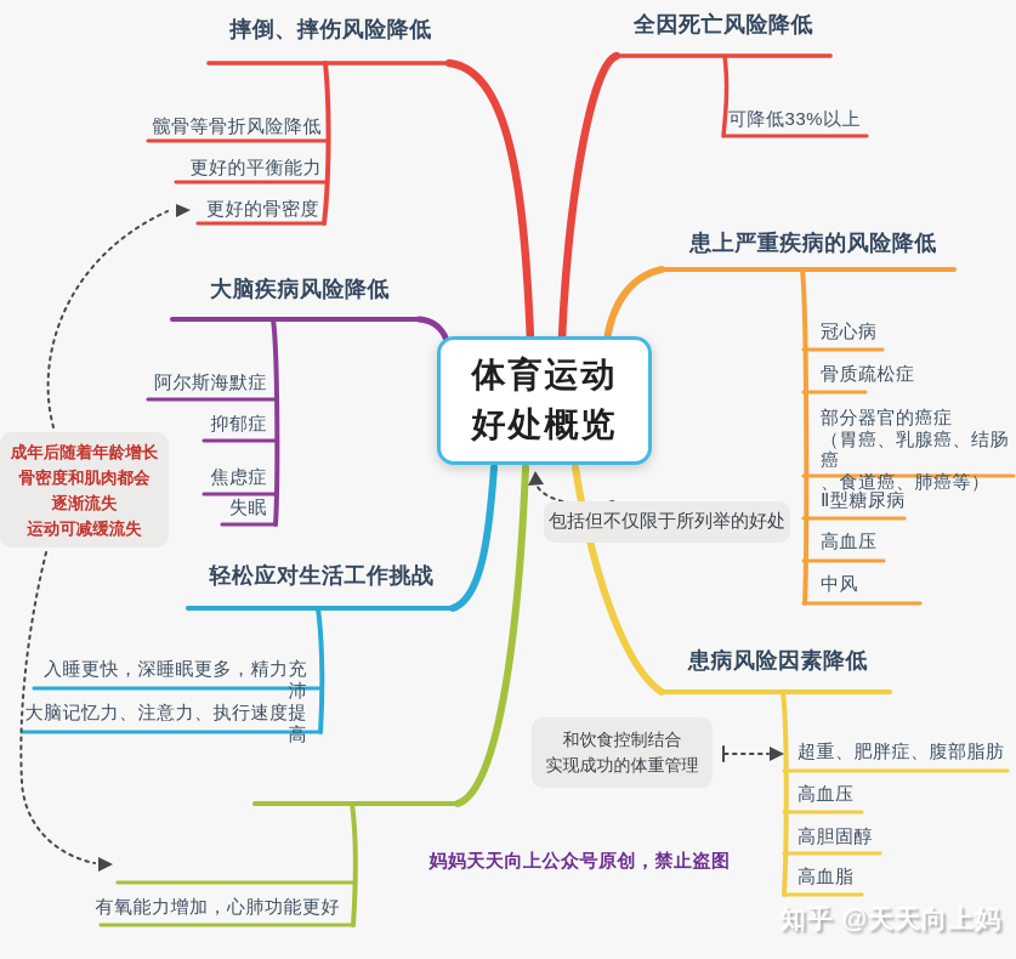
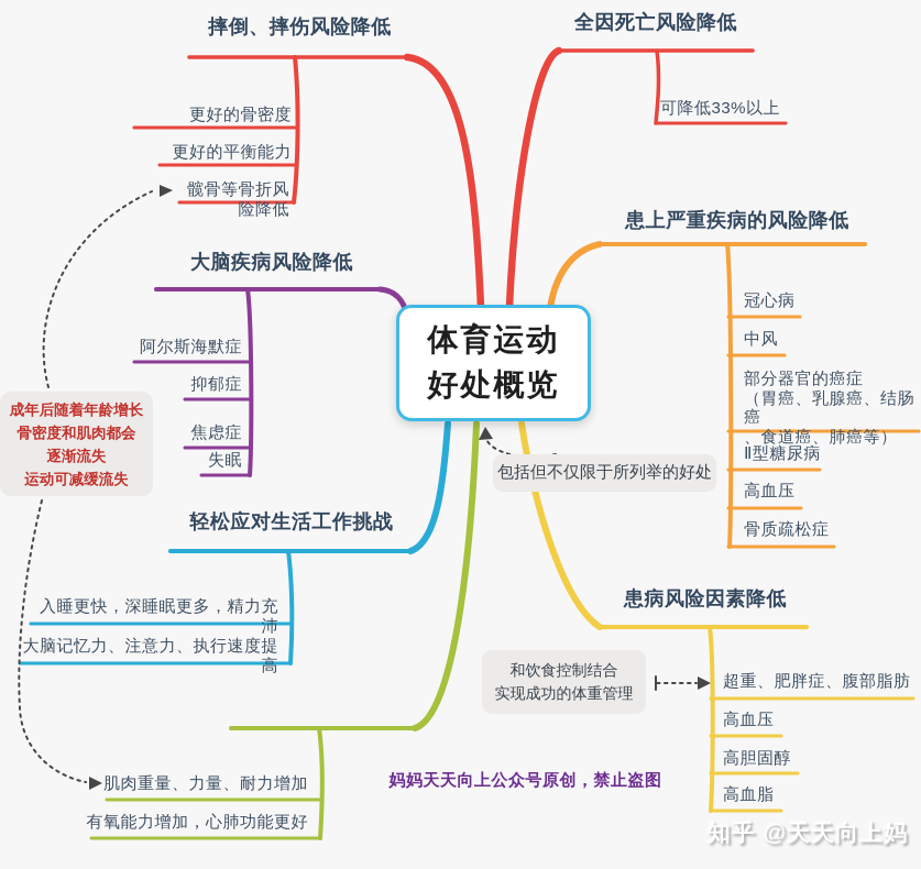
  体育运动
  好处概览
  摔倒、摔伤风险降低
  全因死亡风险降低
  患上严重疾病的风险降低
  患病风险因素降低
  轻松应对生活工作挑战
  大脑疾病风险降低
- 髋骨等骨折风险降低
+ 更好的骨密度
  更好的平衡能力
- 更好的骨密度
+ 髋骨等骨折风险降低
  可降低33%以上
  冠心病
- 骨质疏松症
+ 中风
  部分器官的癌症
  （胃癌、乳腺癌、结肠癌
  、食道癌、肺癌等）
  Ⅱ型糖尿病
  高血压
- 中风
+ 骨质疏松症
  超重、肥胖症、腹部脂肪
  高血压
  高胆固醇
  高血脂
+ 肌肉重量、力量、耐力增加
  有氧能力增加，心肺功能更好
  入睡更快，深睡眠更多，精力充沛
  大脑记忆力、注意力、执行速度提高
  阿尔斯海默症
  抑郁症
  焦虑症
  失眠
  成年后随着年龄增长
  骨密度和肌肉都会
  逐渐流失
  运动可减缓流失
  包括但不仅限于所列举的好处
  和饮食控制结合
  实现成功的体重管理
  妈妈天天向上公众号原创，禁止盗图
  知乎 @天天向上妈
